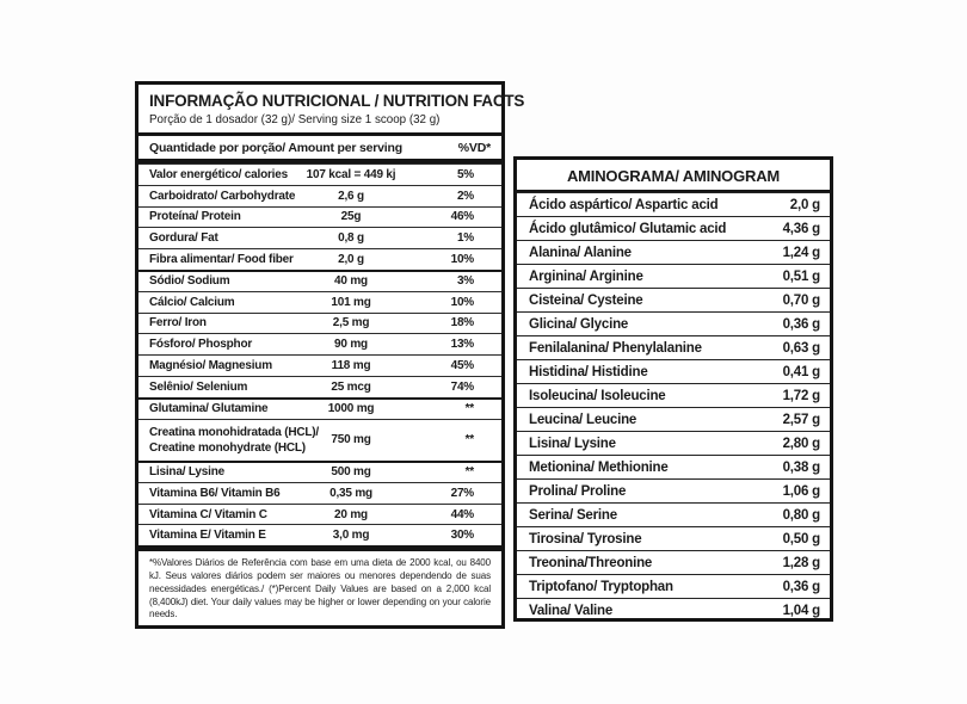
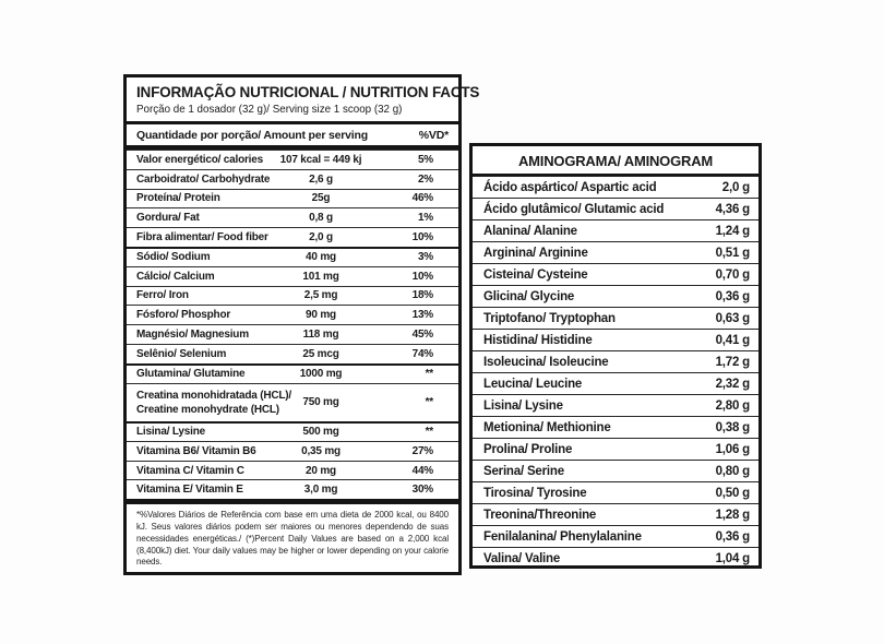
  INFORMAÇÃO NUTRICIONAL / NUTRITION FACTS
  Porção de 1 dosador (32 g)/ Serving size 1 scoop (32 g)
  Quantidade por porção/ Amount per serving
  %VD*
  Valor energético/ calories
  107 kcal = 449 kj
  5%
  Carboidrato/ Carbohydrate
  2,6 g
  2%
  Proteína/ Protein
  25g
  46%
  Gordura/ Fat
  0,8 g
  1%
  Fibra alimentar/ Food fiber
  2,0 g
  10%
  Sódio/ Sodium
  40 mg
  3%
  Cálcio/ Calcium
  101 mg
  10%
  Ferro/ Iron
  2,5 mg
  18%
  Fósforo/ Phosphor
  90 mg
  13%
  Magnésio/ Magnesium
  118 mg
  45%
  Selênio/ Selenium
  25 mcg
  74%
  Glutamina/ Glutamine
  1000 mg
  **
  Creatina monohidratada (HCL)/
  Creatine monohydrate (HCL)
  750 mg
  **
  Lisina/ Lysine
  500 mg
  **
  Vitamina B6/ Vitamin B6
  0,35 mg
  27%
  Vitamina C/ Vitamin C
  20 mg
  44%
  Vitamina E/ Vitamin E
  3,0 mg
  30%
  *%Valores Diários de Referência com base em uma dieta de 2000 kcal, ou 8400 kJ. Seus valores diários podem ser maiores ou menores dependendo de suas necessidades energéticas./ (*)Percent Daily Values are based on a 2,000 kcal (8,400kJ) diet. Your daily values may be higher or lower depending on your calorie needs.
  AMINOGRAMA/ AMINOGRAM
  Ácido aspártico/ Aspartic acid
  2,0 g
  Ácido glutâmico/ Glutamic acid
  4,36 g
  Alanina/ Alanine
  1,24 g
  Arginina/ Arginine
  0,51 g
  Cisteina/ Cysteine
  0,70 g
  Glicina/ Glycine
  0,36 g
- Fenilalanina/ Phenylalanine
+ Triptofano/ Tryptophan
  0,63 g
  Histidina/ Histidine
  0,41 g
  Isoleucina/ Isoleucine
  1,72 g
  Leucina/ Leucine
- 2,57 g
+ 2,32 g
  Lisina/ Lysine
  2,80 g
  Metionina/ Methionine
  0,38 g
  Prolina/ Proline
  1,06 g
  Serina/ Serine
  0,80 g
  Tirosina/ Tyrosine
  0,50 g
  Treonina/Threonine
  1,28 g
- Triptofano/ Tryptophan
+ Fenilalanina/ Phenylalanine
  0,36 g
  Valina/ Valine
  1,04 g
